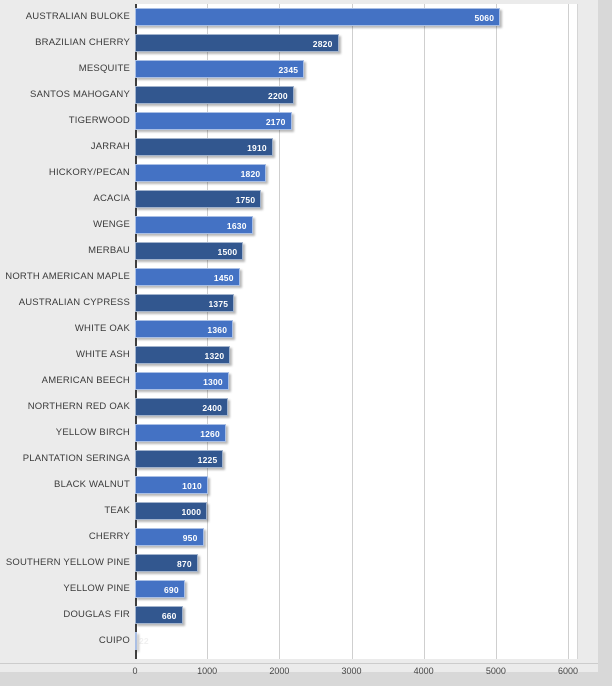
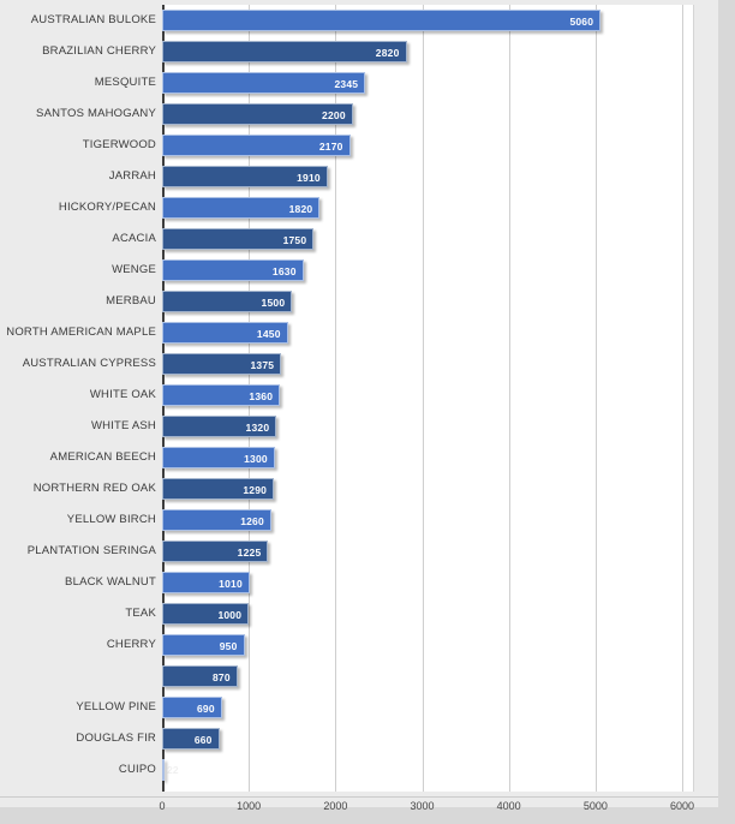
  AUSTRALIAN BULOKE
  5060
  BRAZILIAN CHERRY
  2820
  MESQUITE
  2345
  SANTOS MAHOGANY
  2200
  TIGERWOOD
  2170
  JARRAH
  1910
  HICKORY/PECAN
  1820
  ACACIA
  1750
  WENGE
  1630
  MERBAU
  1500
  NORTH AMERICAN MAPLE
  1450
  AUSTRALIAN CYPRESS
  1375
  WHITE OAK
  1360
  WHITE ASH
  1320
  AMERICAN BEECH
  1300
  NORTHERN RED OAK
- 2400
+ 1290
  YELLOW BIRCH
  1260
  PLANTATION SERINGA
  1225
  BLACK WALNUT
  1010
  TEAK
  1000
  CHERRY
  950
- SOUTHERN YELLOW PINE
  870
  YELLOW PINE
  690
  DOUGLAS FIR
  660
  CUIPO
  22
  0
  1000
  2000
  3000
  4000
  5000
  6000
